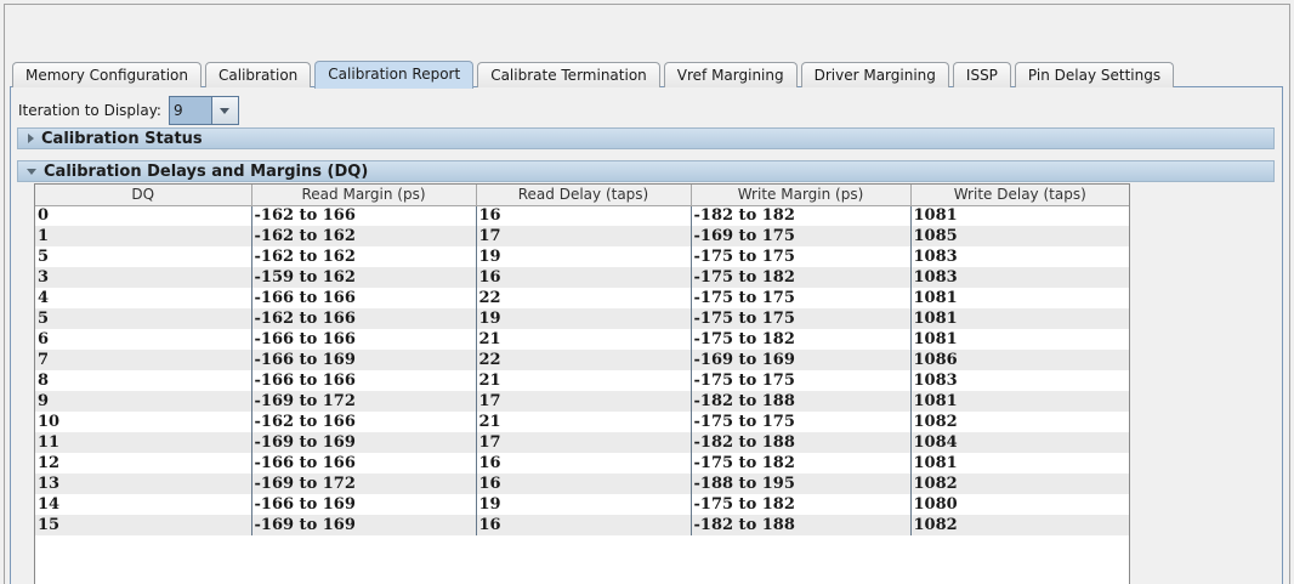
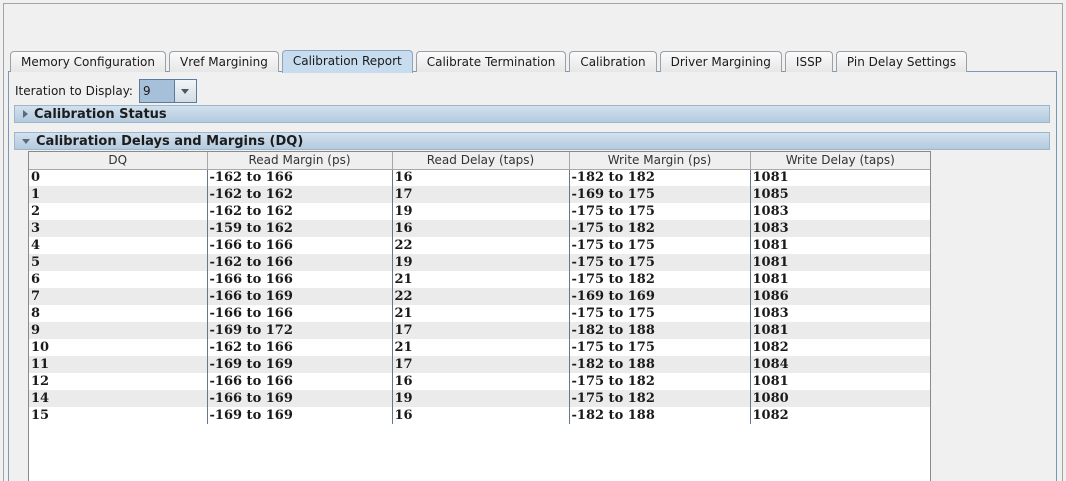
  Memory Configuration
- Calibration
+ Vref Margining
  Calibration Report
  Calibrate Termination
- Vref Margining
+ Calibration
  Driver Margining
  ISSP
  Pin Delay Settings
  Iteration to Display:
  9
  Calibration Status
  Calibration Delays and Margins (DQ)
  DQ	Read Margin (ps)	Read Delay (taps)	Write Margin (ps)	Write Delay (taps)
  0	-162 to 166	16	-182 to 182	1081
  1	-162 to 162	17	-169 to 175	1085
- 5	-162 to 162	19	-175 to 175	1083
+ 2	-162 to 162	19	-175 to 175	1083
  3	-159 to 162	16	-175 to 182	1083
  4	-166 to 166	22	-175 to 175	1081
  5	-162 to 166	19	-175 to 175	1081
  6	-166 to 166	21	-175 to 182	1081
  7	-166 to 169	22	-169 to 169	1086
  8	-166 to 166	21	-175 to 175	1083
  9	-169 to 172	17	-182 to 188	1081
  10	-162 to 166	21	-175 to 175	1082
  11	-169 to 169	17	-182 to 188	1084
  12	-166 to 166	16	-175 to 182	1081
- 13	-169 to 172	16	-188 to 195	1082
  14	-166 to 169	19	-175 to 182	1080
  15	-169 to 169	16	-182 to 188	1082
